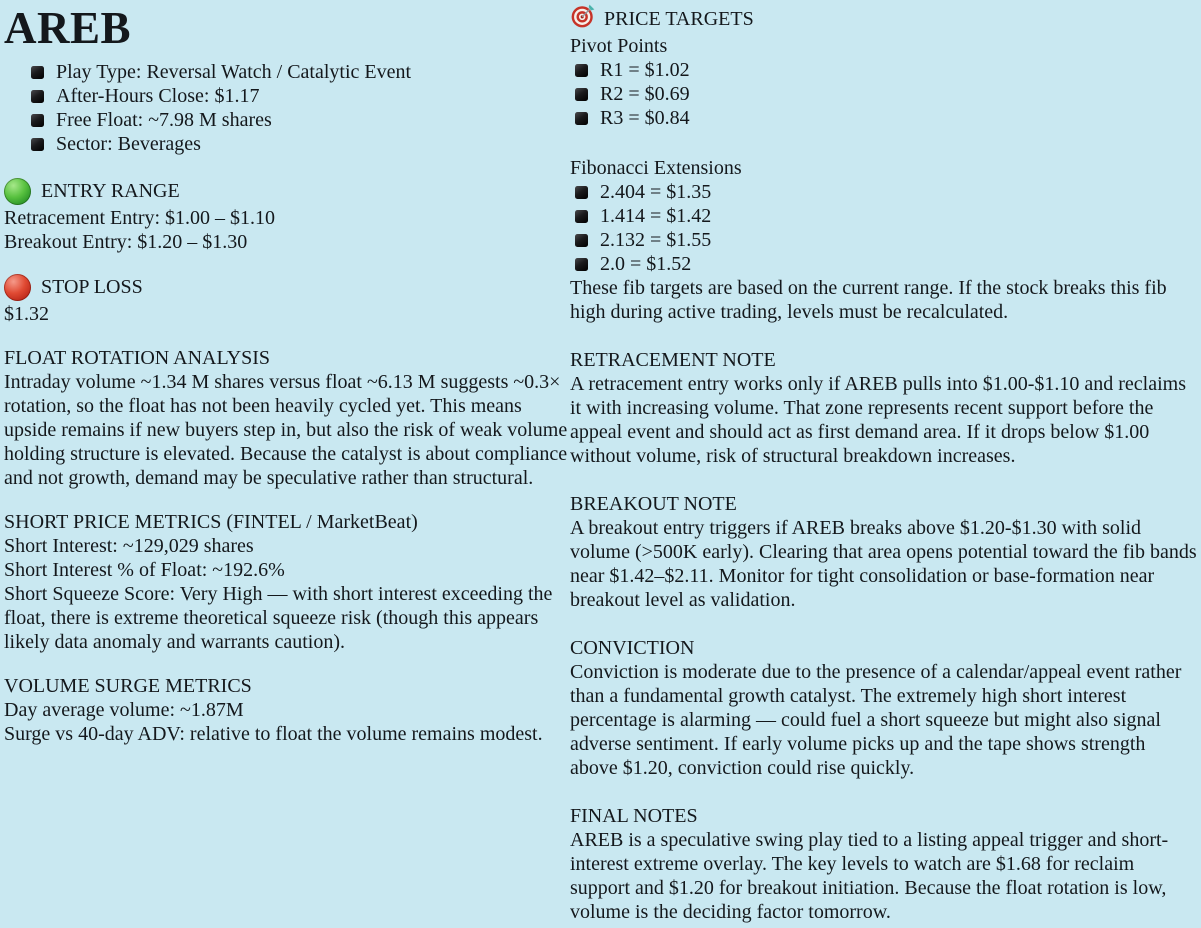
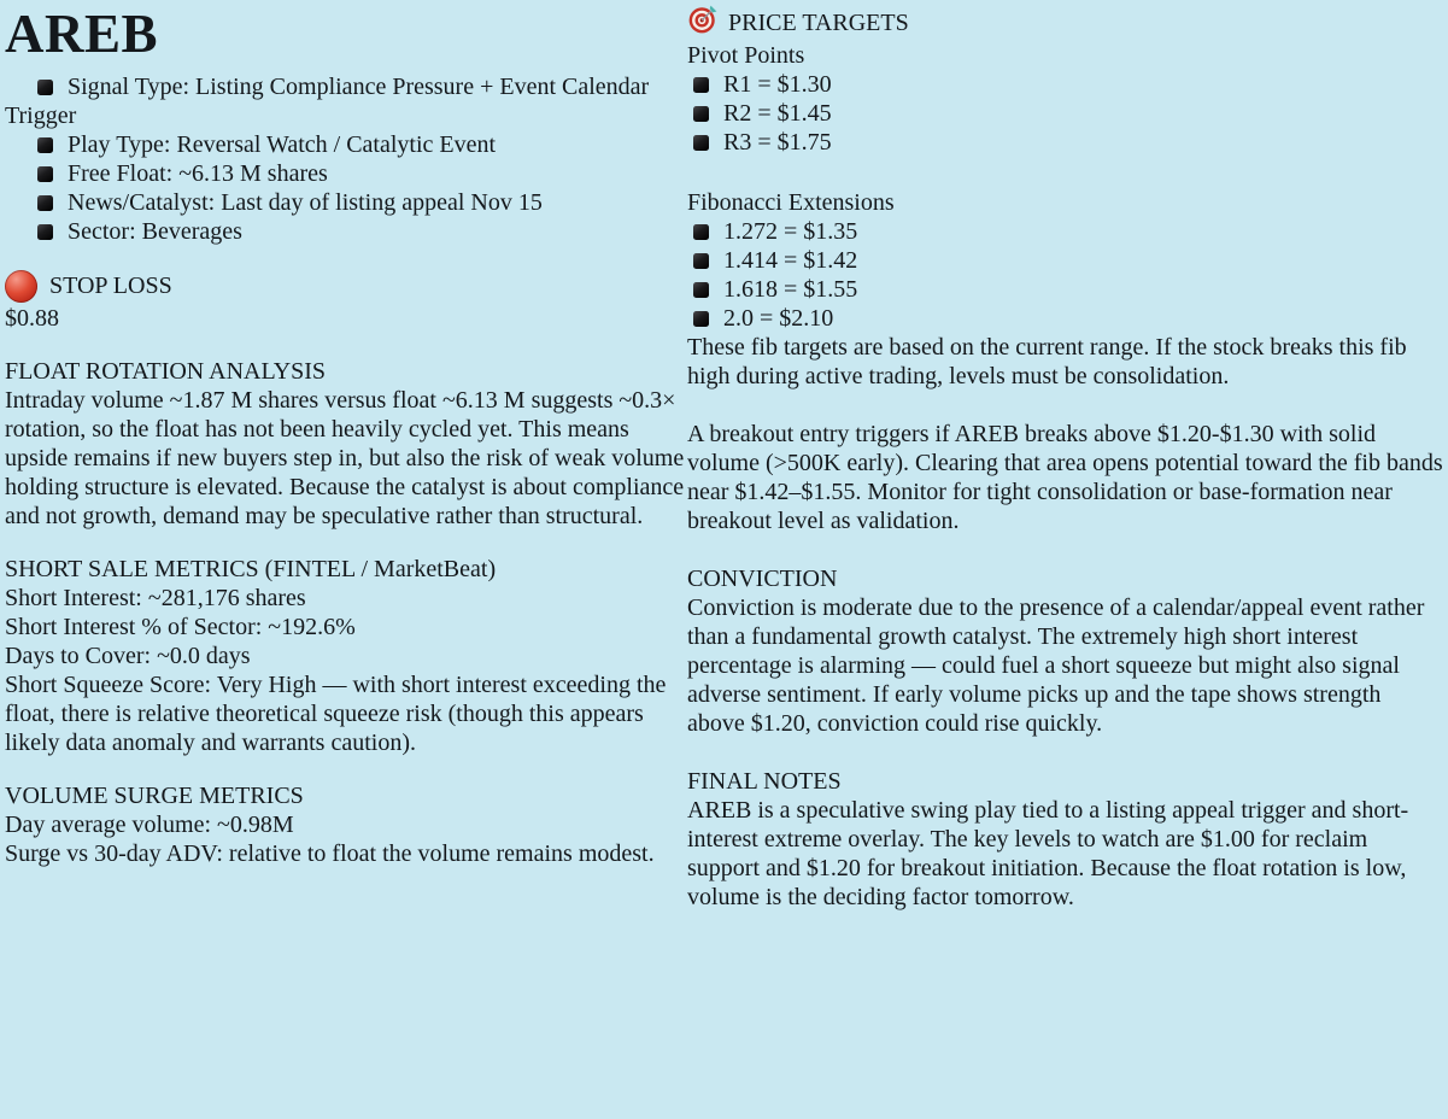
  AREB
+ Signal Type: Listing Compliance Pressure + Event Calendar Trigger
  Play Type: Reversal Watch / Catalytic Event
- After-Hours Close: $1.17
- Free Float: ~7.98 M shares
+ Free Float: ~6.13 M shares
+ News/Catalyst: Last day of listing appeal Nov 15
  Sector: Beverages
- ENTRY RANGE
- Retracement Entry: $1.00 – $1.10
- Breakout Entry: $1.20 – $1.30
  STOP LOSS
- $1.32
+ $0.88
  FLOAT ROTATION ANALYSIS
- Intraday volume ~1.34 M shares versus float ~6.13 M suggests ~0.3× rotation, so the float has not been heavily cycled yet. This means upside remains if new buyers step in, but also the risk of weak volume holding structure is elevated. Because the catalyst is about compliance and not growth, demand may be speculative rather than structural.
+ Intraday volume ~1.87 M shares versus float ~6.13 M suggests ~0.3× rotation, so the float has not been heavily cycled yet. This means upside remains if new buyers step in, but also the risk of weak volume holding structure is elevated. Because the catalyst is about compliance and not growth, demand may be speculative rather than structural.
- SHORT PRICE METRICS (FINTEL / MarketBeat)
+ SHORT SALE METRICS (FINTEL / MarketBeat)
- Short Interest: ~129,029 shares
+ Short Interest: ~281,176 shares
- Short Interest % of Float: ~192.6%
+ Short Interest % of Sector: ~192.6%
+ Days to Cover: ~0.0 days
- Short Squeeze Score: Very High — with short interest exceeding the float, there is extreme theoretical squeeze risk (though this appears likely data anomaly and warrants caution).
+ Short Squeeze Score: Very High — with short interest exceeding the float, there is relative theoretical squeeze risk (though this appears likely data anomaly and warrants caution).
  VOLUME SURGE METRICS
- Day average volume: ~1.87M
+ Day average volume: ~0.98M
- Surge vs 40-day ADV: relative to float the volume remains modest.
+ Surge vs 30-day ADV: relative to float the volume remains modest.
  PRICE TARGETS
  Pivot Points
- R1 = $1.02
+ R1 = $1.30
- R2 = $0.69
+ R2 = $1.45
- R3 = $0.84
+ R3 = $1.75
  Fibonacci Extensions
- 2.404 = $1.35
+ 1.272 = $1.35
  1.414 = $1.42
- 2.132 = $1.55
+ 1.618 = $1.55
- 2.0 = $1.52
+ 2.0 = $2.10
- These fib targets are based on the current range. If the stock breaks this fib high during active trading, levels must be recalculated.
+ These fib targets are based on the current range. If the stock breaks this fib high during active trading, levels must be consolidation.
- RETRACEMENT NOTE
- A retracement entry works only if AREB pulls into $1.00-$1.10 and reclaims it with increasing volume. That zone represents recent support before the appeal event and should act as first demand area. If it drops below $1.00 without volume, risk of structural breakdown increases.
- BREAKOUT NOTE
- A breakout entry triggers if AREB breaks above $1.20-$1.30 with solid volume (>500K early). Clearing that area opens potential toward the fib bands near $1.42–$2.11. Monitor for tight consolidation or base-formation near breakout level as validation.
+ A breakout entry triggers if AREB breaks above $1.20-$1.30 with solid volume (>500K early). Clearing that area opens potential toward the fib bands near $1.42–$1.55. Monitor for tight consolidation or base-formation near breakout level as validation.
  CONVICTION
  Conviction is moderate due to the presence of a calendar/appeal event rather than a fundamental growth catalyst. The extremely high short interest percentage is alarming — could fuel a short squeeze but might also signal adverse sentiment. If early volume picks up and the tape shows strength above $1.20, conviction could rise quickly.
  FINAL NOTES
- AREB is a speculative swing play tied to a listing appeal trigger and short-interest extreme overlay. The key levels to watch are $1.68 for reclaim support and $1.20 for breakout initiation. Because the float rotation is low, volume is the deciding factor tomorrow.
+ AREB is a speculative swing play tied to a listing appeal trigger and short-interest extreme overlay. The key levels to watch are $1.00 for reclaim support and $1.20 for breakout initiation. Because the float rotation is low, volume is the deciding factor tomorrow.
